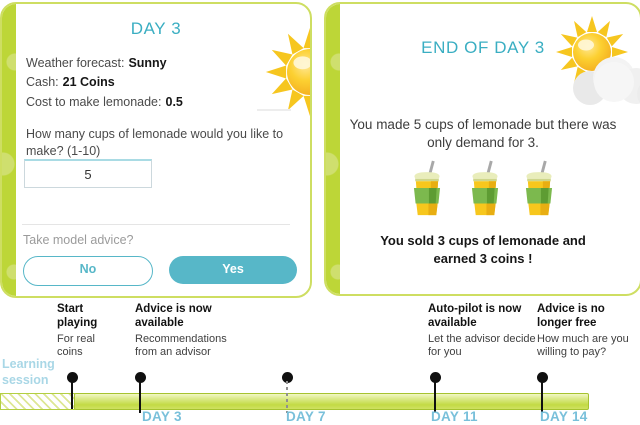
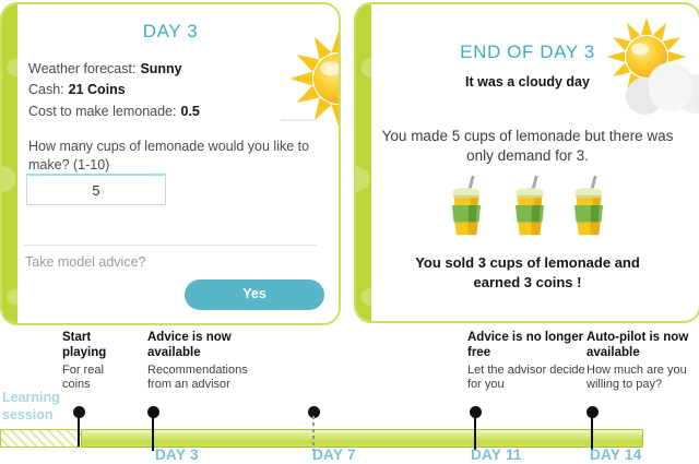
  DAY 3
  Weather forecast: Sunny
  Cash: 21 Coins
  Cost to make lemonade: 0.5
  How many cups of lemonade would you like to make? (1-10)
  5
  Take model advice?
- No
  Yes
  END OF DAY 3
+ It was a cloudy day
  You made 5 cups of lemonade but there was only demand for 3.
  You sold 3 cups of lemonade and earned 3 coins !
  Learning session
  Start playing
  For real coins
  Advice is now available
  Recommendations from an advisor
- Auto-pilot is now available
+ Advice is no longer free
  Let the advisor decide for you
- Advice is no longer free
+ Auto-pilot is now available
  How much are you willing to pay?
  DAY 3
  DAY 7
  DAY 11
  DAY 14
